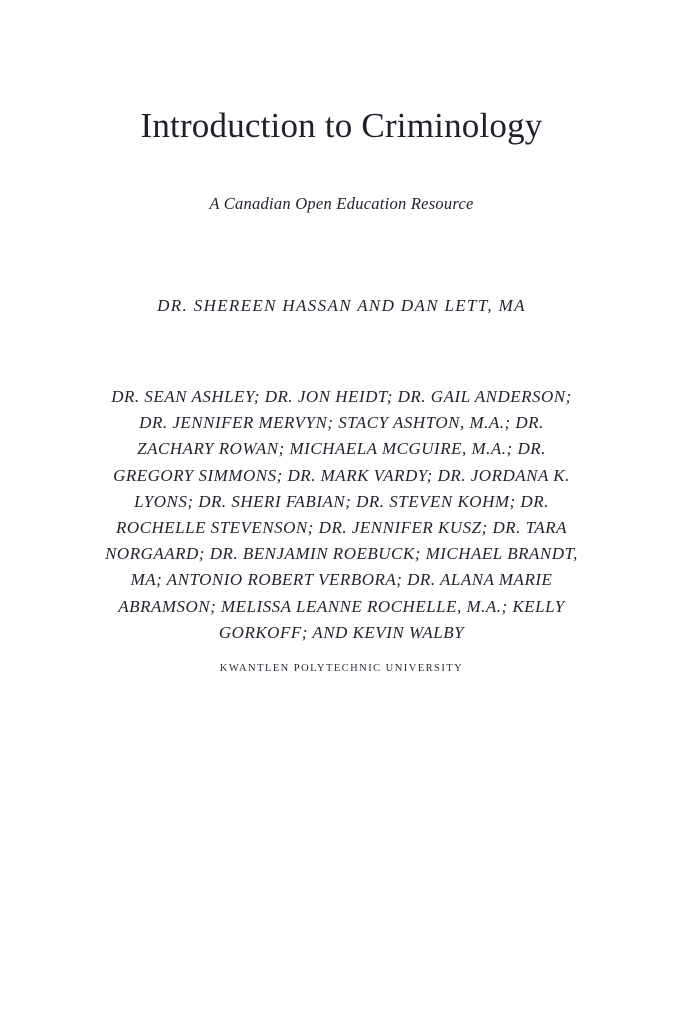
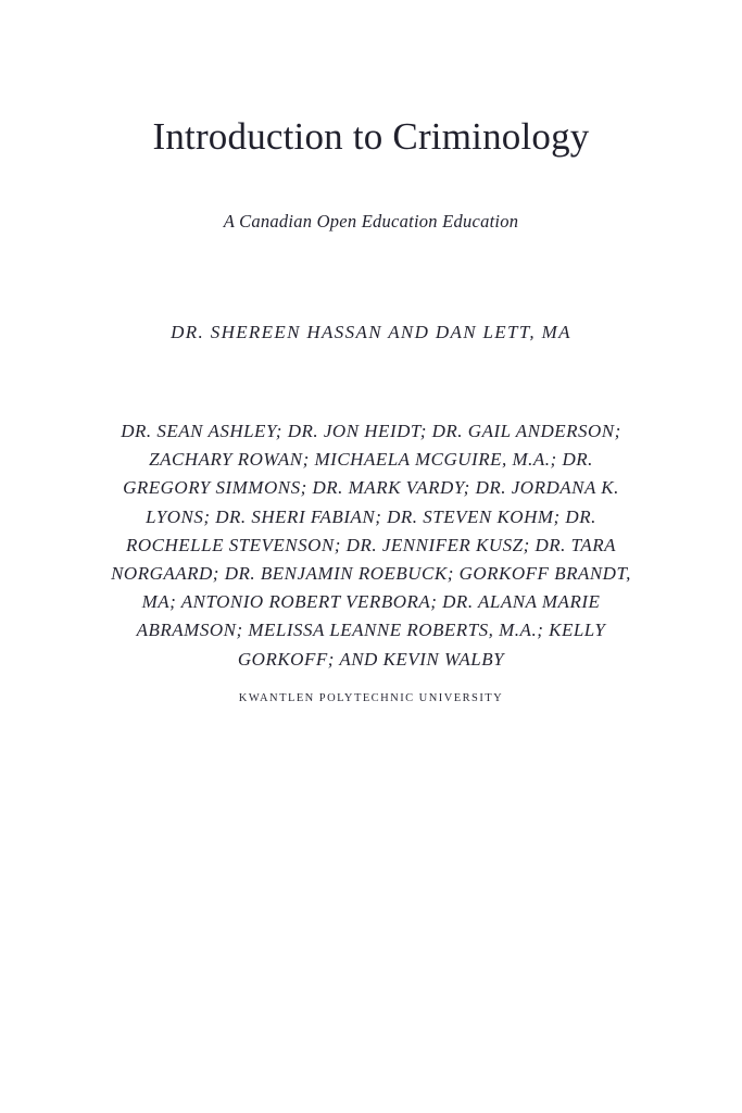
  Introduction to Criminology
- A Canadian Open Education Resource
+ A Canadian Open Education Education
  DR. SHEREEN HASSAN AND DAN LETT, MA
  DR. SEAN ASHLEY; DR. JON HEIDT; DR. GAIL ANDERSON;
- DR. JENNIFER MERVYN; STACY ASHTON, M.A.; DR.
  ZACHARY ROWAN; MICHAELA MCGUIRE, M.A.; DR.
  GREGORY SIMMONS; DR. MARK VARDY; DR. JORDANA K.
  LYONS; DR. SHERI FABIAN; DR. STEVEN KOHM; DR.
  ROCHELLE STEVENSON; DR. JENNIFER KUSZ; DR. TARA
- NORGAARD; DR. BENJAMIN ROEBUCK; MICHAEL BRANDT,
+ NORGAARD; DR. BENJAMIN ROEBUCK; GORKOFF BRANDT,
  MA; ANTONIO ROBERT VERBORA; DR. ALANA MARIE
- ABRAMSON; MELISSA LEANNE ROCHELLE, M.A.; KELLY
+ ABRAMSON; MELISSA LEANNE ROBERTS, M.A.; KELLY
  GORKOFF; AND KEVIN WALBY
  KWANTLEN POLYTECHNIC UNIVERSITY
